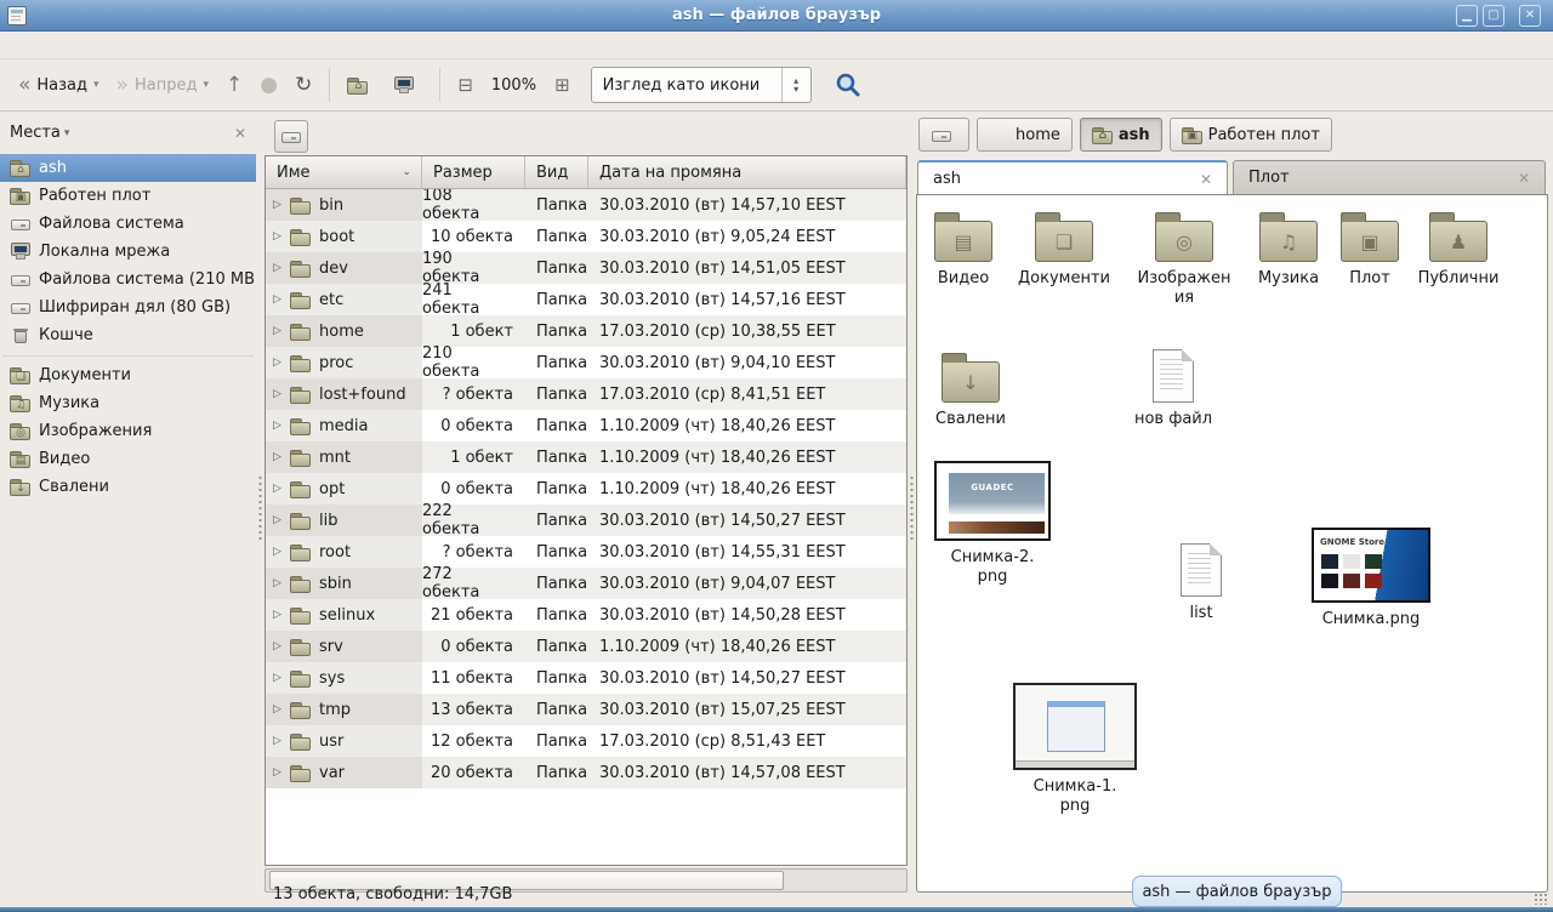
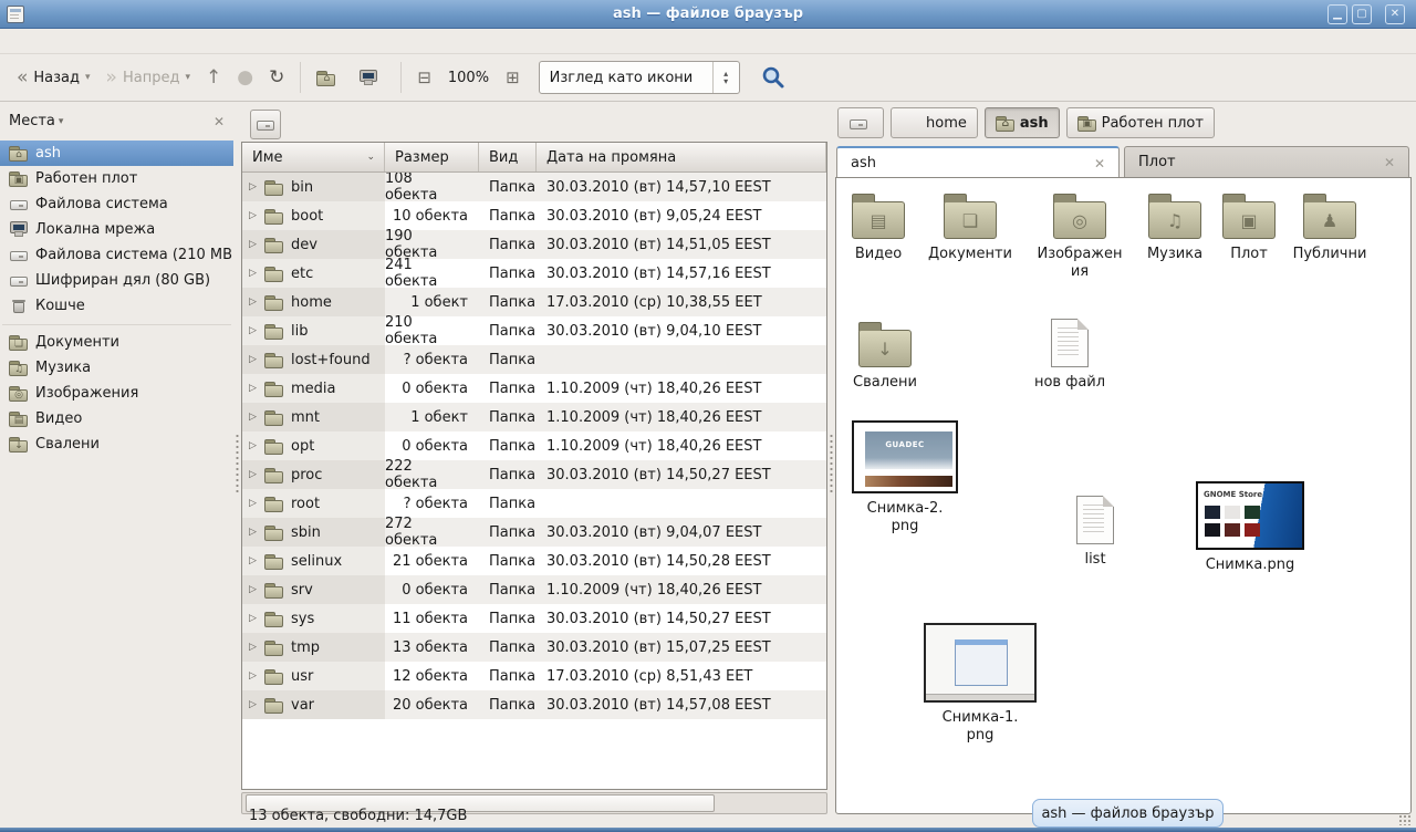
  ash — файлов браузър
  ▁
  ▢
  ✕
  «
  Назад
  ▾
  »
  Напред
  ▾
  ↑
  ●
  ↻
  ⌂
  ⊟
  100%
  ⊞
  Изглед като икони
  ▴
  ▾
  Места
  ▾
  ✕
  ⌂
  ash
  ▣
  Работен плот
  Файлова система
  Локална мрежа
  Файлова система (210 MB
  Шифриран дял (80 GB)
  Кошче
  ❏
  Документи
  ♫
  Музика
  ◎
  Изображения
  ▤
  Видео
  ↓
  Свалени
  Име
  ⌄
  Размер
  Вид
  Дата на промяна
  ▷
  bin
  108 обекта
  Папка
  30.03.2010 (вт) 14,57,10 EEST
  ▷
  boot
  10 обекта
  Папка
  30.03.2010 (вт) 9,05,24 EEST
  ▷
  dev
  190 обекта
  Папка
  30.03.2010 (вт) 14,51,05 EEST
  ▷
  etc
  241 обекта
  Папка
  30.03.2010 (вт) 14,57,16 EEST
  ▷
  home
  1 обект
  Папка
  17.03.2010 (ср) 10,38,55 EET
  ▷
- proc
+ lib
  210 обекта
  Папка
  30.03.2010 (вт) 9,04,10 EEST
  ▷
  lost+found
  ? обекта
  Папка
- 17.03.2010 (ср) 8,41,51 EET
  ▷
  media
  0 обекта
  Папка
  1.10.2009 (чт) 18,40,26 EEST
  ▷
  mnt
  1 обект
  Папка
  1.10.2009 (чт) 18,40,26 EEST
  ▷
  opt
  0 обекта
  Папка
  1.10.2009 (чт) 18,40,26 EEST
  ▷
- lib
+ proc
  222 обекта
  Папка
  30.03.2010 (вт) 14,50,27 EEST
  ▷
  root
  ? обекта
  Папка
- 30.03.2010 (вт) 14,55,31 EEST
  ▷
  sbin
  272 обекта
  Папка
  30.03.2010 (вт) 9,04,07 EEST
  ▷
  selinux
  21 обекта
  Папка
  30.03.2010 (вт) 14,50,28 EEST
  ▷
  srv
  0 обекта
  Папка
  1.10.2009 (чт) 18,40,26 EEST
  ▷
  sys
  11 обекта
  Папка
  30.03.2010 (вт) 14,50,27 EEST
  ▷
  tmp
  13 обекта
  Папка
  30.03.2010 (вт) 15,07,25 EEST
  ▷
  usr
  12 обекта
  Папка
  17.03.2010 (ср) 8,51,43 EET
  ▷
  var
  20 обекта
  Папка
  30.03.2010 (вт) 14,57,08 EEST
  home
  ⌂
  ash
  ▣
  Работен плот
  ash
  ✕
  Плот
  ✕
  ▤
  Видео
  ❏
  Документи
  ◎
  Изображен
  ия
  ♫
  Музика
  ▣
  Плот
  ♟
  Публични
  ↓
  Свалени
  нов файл
  GUADEC
  Снимка-2.
  png
  list
  GNOME Store
  Снимка.png
  Снимка-1.
  png
  13 обекта, свободни: 14,7GB
  ash — файлов браузър
